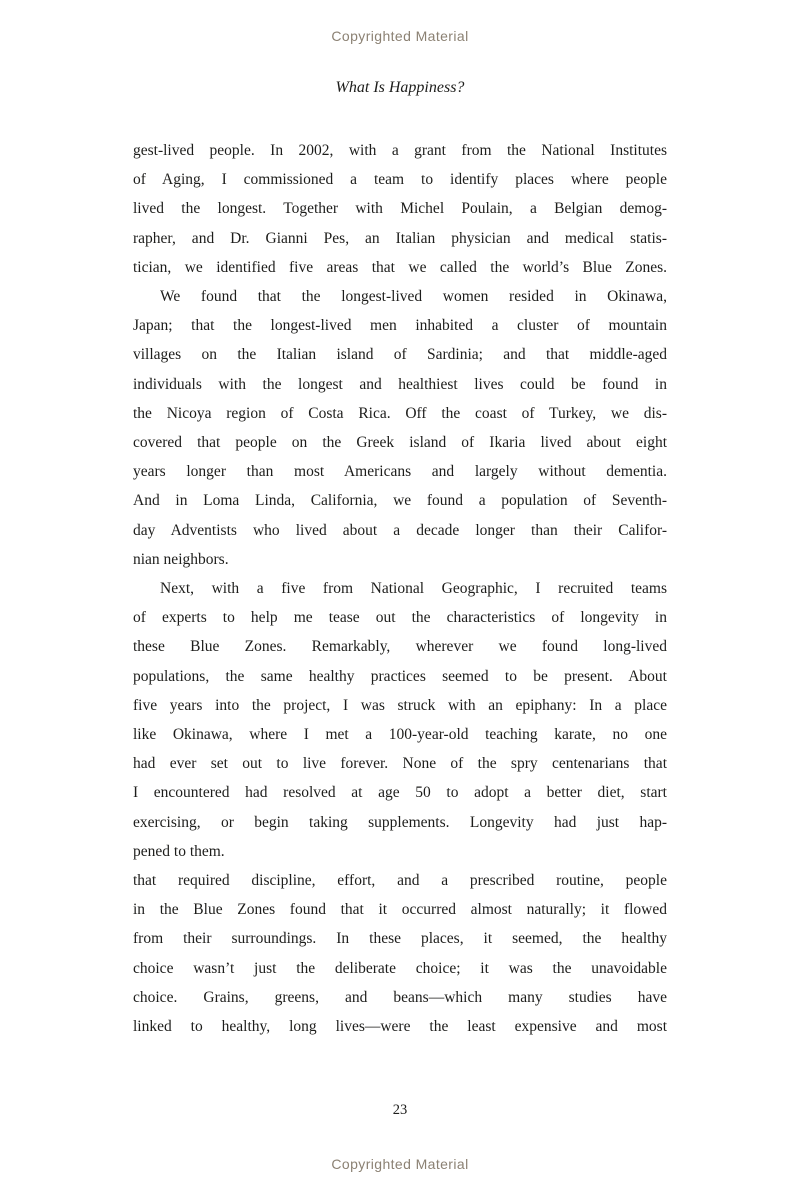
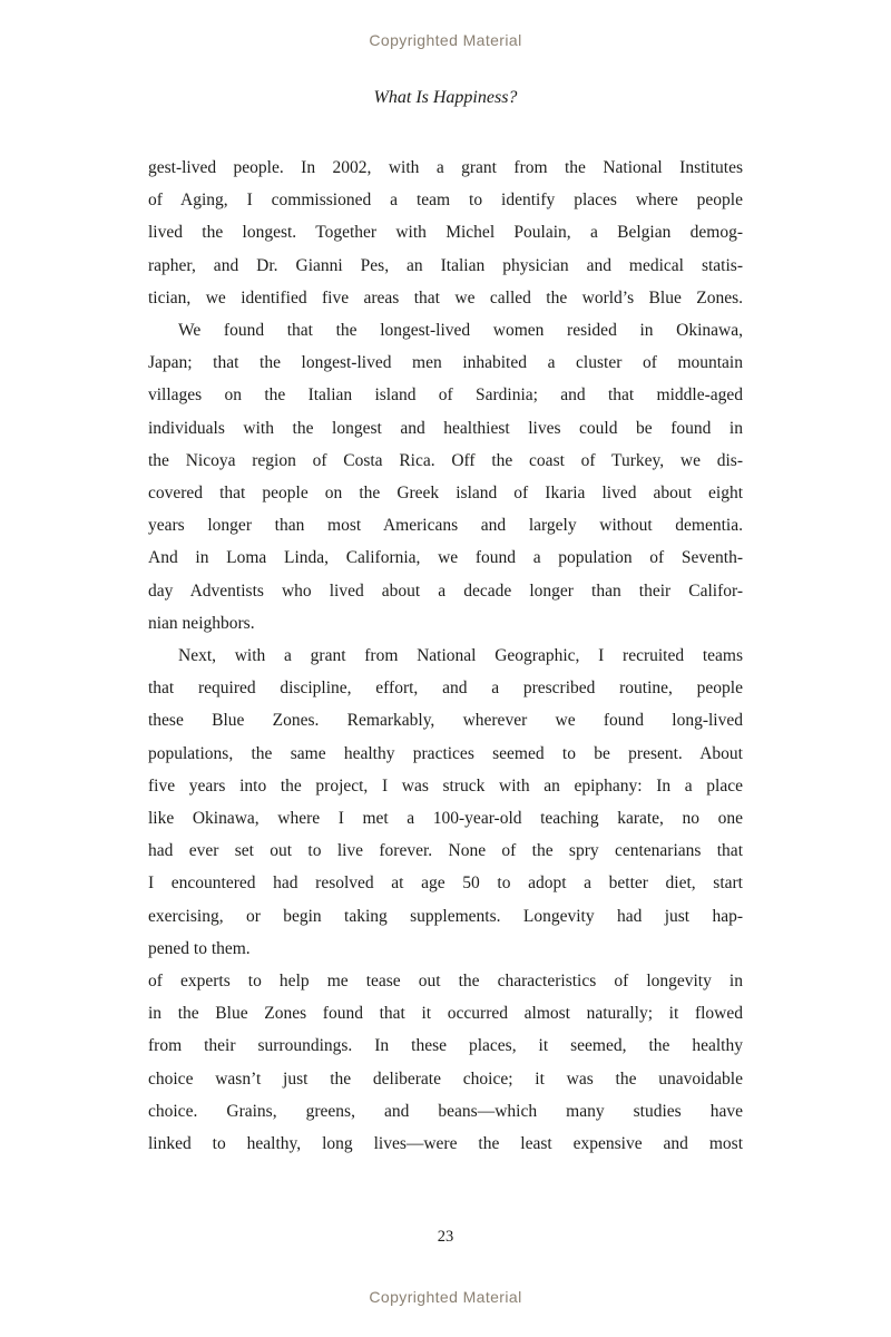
  Copyrighted Material
  What Is Happiness?
  gest-lived people. In 2002, with a grant from the National Institutes
  of Aging, I commissioned a team to identify places where people
  lived the longest. Together with Michel Poulain, a Belgian demog-
  rapher, and Dr. Gianni Pes, an Italian physician and medical statis-
  tician, we identified five areas that we called the world’s Blue Zones.
  We found that the longest-lived women resided in Okinawa,
  Japan; that the longest-lived men inhabited a cluster of mountain
  villages on the Italian island of Sardinia; and that middle-aged
  individuals with the longest and healthiest lives could be found in
  the Nicoya region of Costa Rica. Off the coast of Turkey, we dis-
  covered that people on the Greek island of Ikaria lived about eight
  years longer than most Americans and largely without dementia.
  And in Loma Linda, California, we found a population of Seventh-
  day Adventists who lived about a decade longer than their Califor-
  nian neighbors.
- Next, with a five from National Geographic, I recruited teams
+ Next, with a grant from National Geographic, I recruited teams
- of experts to help me tease out the characteristics of longevity in
+ that required discipline, effort, and a prescribed routine, people
  these Blue Zones. Remarkably, wherever we found long-lived
  populations, the same healthy practices seemed to be present. About
  five years into the project, I was struck with an epiphany: In a place
  like Okinawa, where I met a 100-year-old teaching karate, no one
  had ever set out to live forever. None of the spry centenarians that
  I encountered had resolved at age 50 to adopt a better diet, start
  exercising, or begin taking supplements. Longevity had just hap-
  pened to them.
- that required discipline, effort, and a prescribed routine, people
+ of experts to help me tease out the characteristics of longevity in
  in the Blue Zones found that it occurred almost naturally; it flowed
  from their surroundings. In these places, it seemed, the healthy
  choice wasn’t just the deliberate choice; it was the unavoidable
  choice. Grains, greens, and beans—which many studies have
  linked to healthy, long lives—were the least expensive and most
  23
  Copyrighted Material
